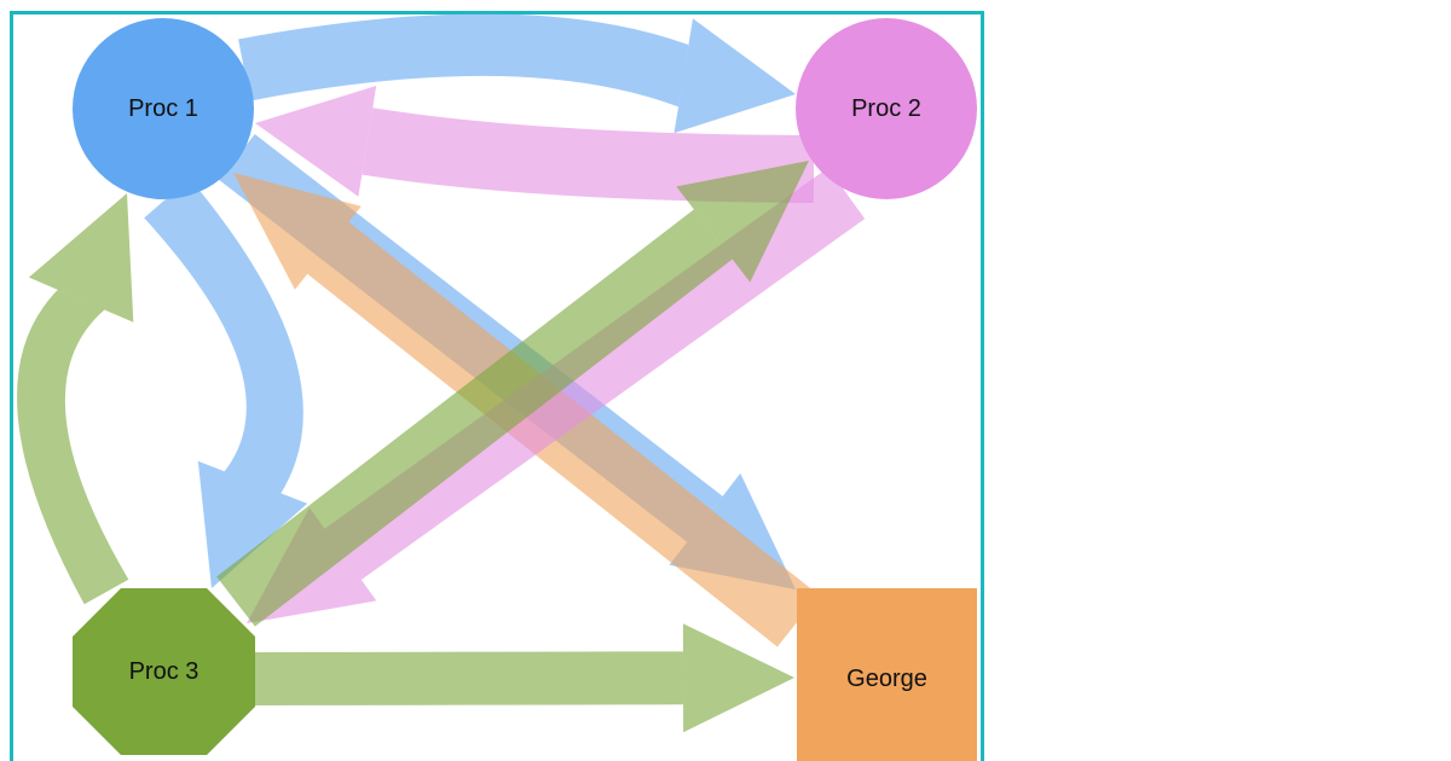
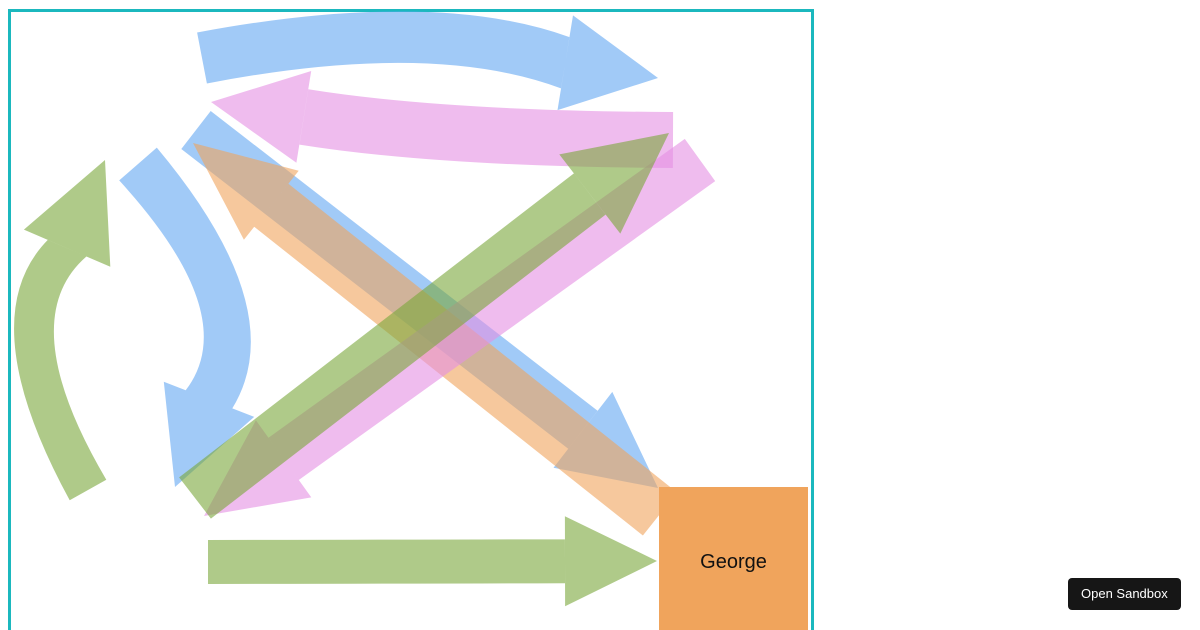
- Proc 1
- Proc 2
- Proc 3
  George
+ Open Sandbox
